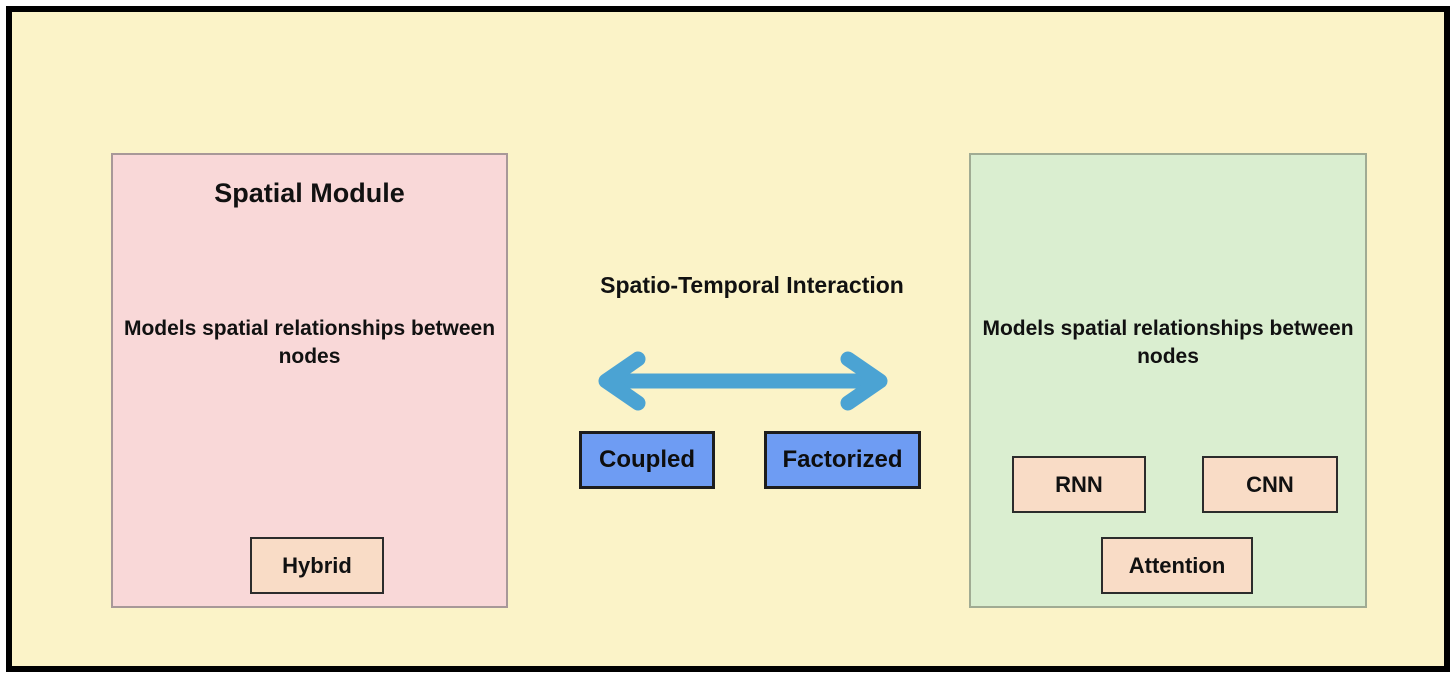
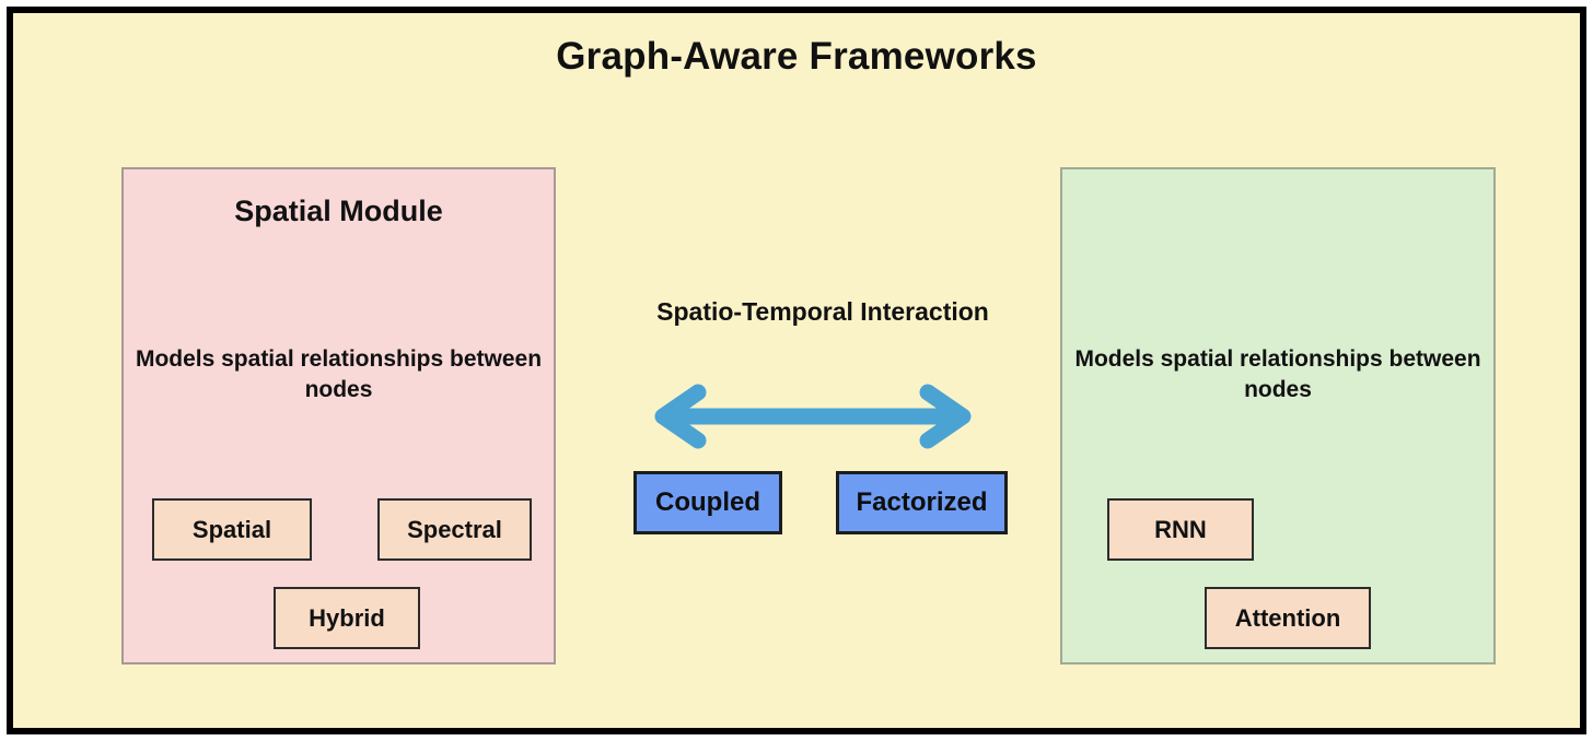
+ Graph-Aware Frameworks
  Spatial Module
  Models spatial relationships between nodes
+ Spatial
+ Spectral
  Hybrid
  Spatio-Temporal Interaction
  Coupled
  Factorized
  Models spatial relationships between nodes
  RNN
- CNN
  Attention
